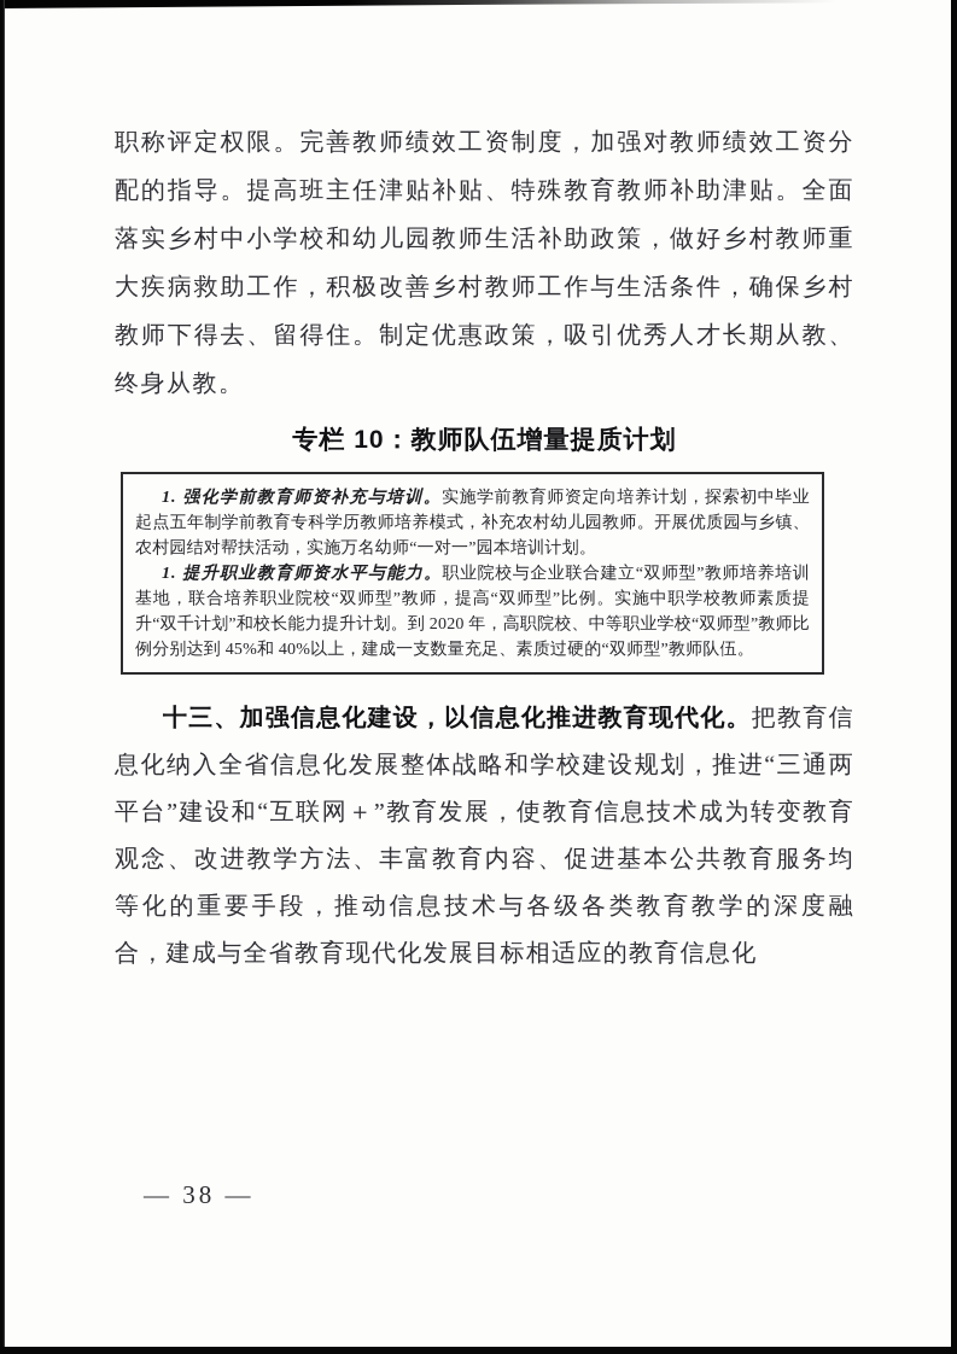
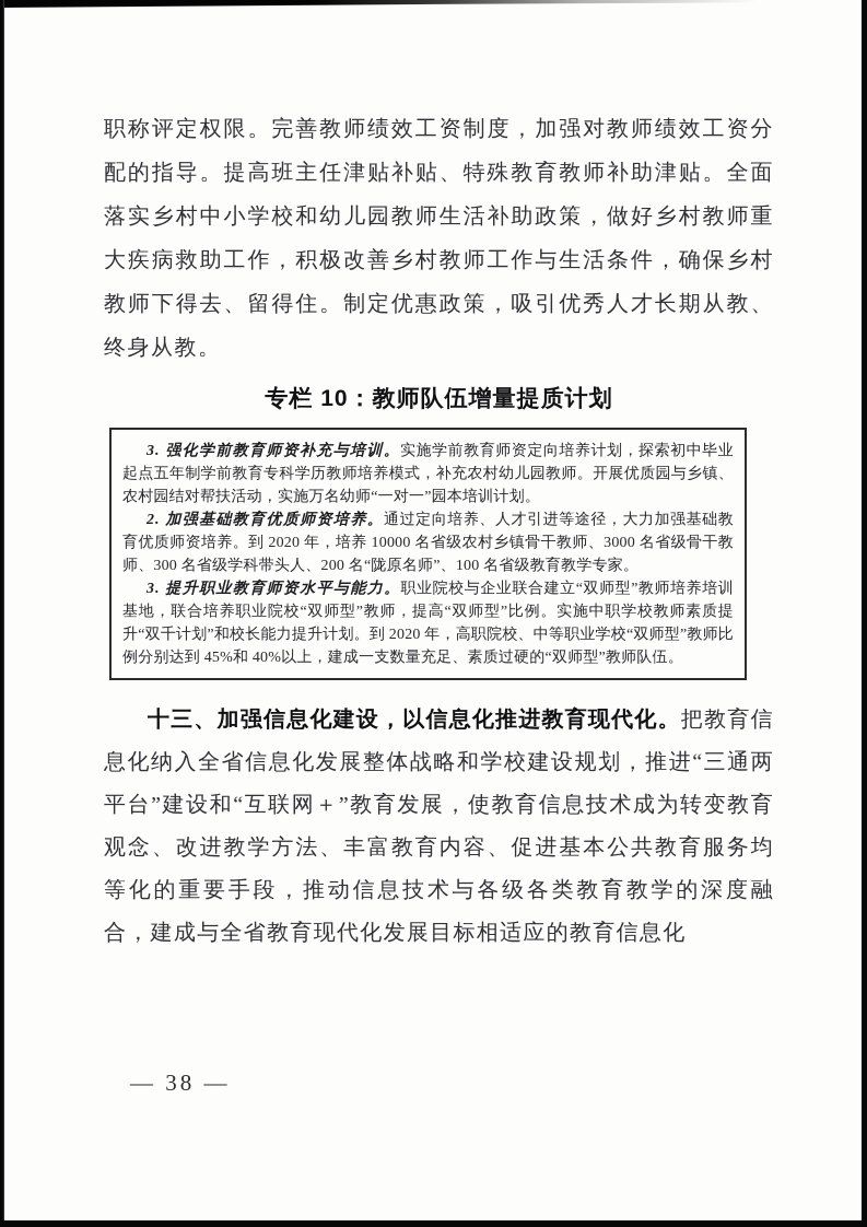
  职称评定权限。完善教师绩效工资制度，加强对教师绩效工资分配的指导。提高班主任津贴补贴、特殊教育教师补助津贴。全面落实乡村中小学校和幼儿园教师生活补助政策，做好乡村教师重大疾病救助工作，积极改善乡村教师工作与生活条件，确保乡村教师下得去、留得住。制定优惠政策，吸引优秀人才长期从教、终身从教。
  专栏 10：教师队伍增量提质计划
- 1. 强化学前教育师资补充与培训。实施学前教育师资定向培养计划，探索初中毕业起点五年制学前教育专科学历教师培养模式，补充农村幼儿园教师。开展优质园与乡镇、农村园结对帮扶活动，实施万名幼师“一对一”园本培训计划。
+ 3. 强化学前教育师资补充与培训。实施学前教育师资定向培养计划，探索初中毕业起点五年制学前教育专科学历教师培养模式，补充农村幼儿园教师。开展优质园与乡镇、农村园结对帮扶活动，实施万名幼师“一对一”园本培训计划。
+ 2. 加强基础教育优质师资培养。通过定向培养、人才引进等途径，大力加强基础教育优质师资培养。到 2020 年，培养 10000 名省级农村乡镇骨干教师、3000 名省级骨干教师、300 名省级学科带头人、200 名“陇原名师”、100 名省级教育教学专家。
- 1. 提升职业教育师资水平与能力。职业院校与企业联合建立“双师型”教师培养培训基地，联合培养职业院校“双师型”教师，提高“双师型”比例。实施中职学校教师素质提升“双千计划”和校长能力提升计划。到 2020 年，高职院校、中等职业学校“双师型”教师比例分别达到 45%和 40%以上，建成一支数量充足、素质过硬的“双师型”教师队伍。
+ 3. 提升职业教育师资水平与能力。职业院校与企业联合建立“双师型”教师培养培训基地，联合培养职业院校“双师型”教师，提高“双师型”比例。实施中职学校教师素质提升“双千计划”和校长能力提升计划。到 2020 年，高职院校、中等职业学校“双师型”教师比例分别达到 45%和 40%以上，建成一支数量充足、素质过硬的“双师型”教师队伍。
  十三、加强信息化建设，以信息化推进教育现代化。把教育信息化纳入全省信息化发展整体战略和学校建设规划，推进“三通两平台”建设和“互联网＋”教育发展，使教育信息技术成为转变教育观念、改进教学方法、丰富教育内容、促进基本公共教育服务均等化的重要手段，推动信息技术与各级各类教育教学的深度融合，建成与全省教育现代化发展目标相适应的教育信息化
  — 38 —
